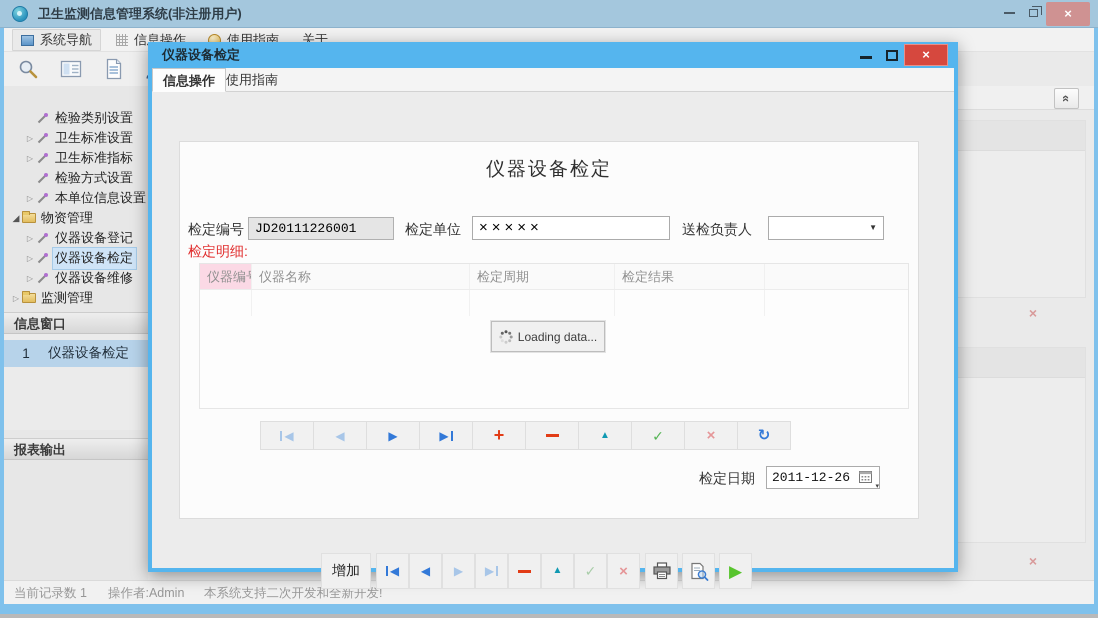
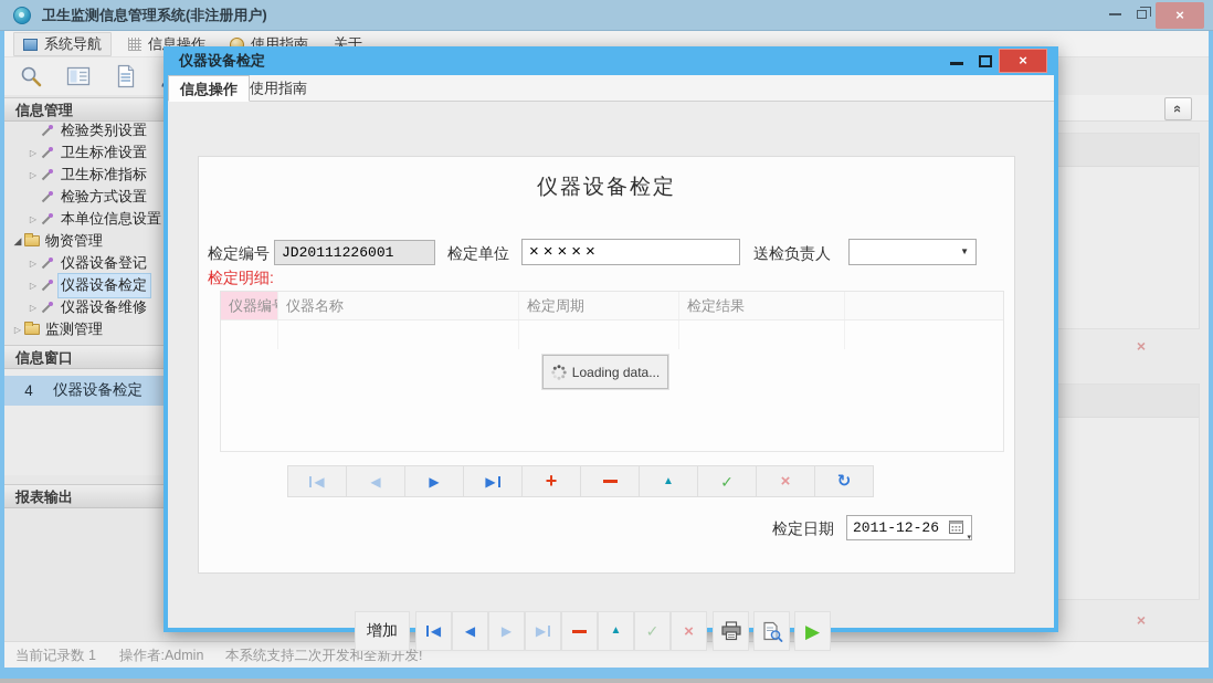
  卫生监测信息管理系统(非注册用户)
  ×
  系统导航
  信息操作
  使用指南
  关于
  ×
  ×
+ 信息管理
  检验类别设置
  ▷
  卫生标准设置
  ▷
  卫生标准指标
  检验方式设置
  ▷
  本单位信息设置
  ◢
  物资管理
  ▷
  仪器设备登记
  ▷
  仪器设备检定
  ▷
  仪器设备维修
  ▷
  监测管理
  信息窗口
- 1
+ 4
  仪器设备检定
  报表输出
  当前记录数 1
  操作者:Admin
  本系统支持二次开发和全新开发!
  仪器设备检定
  ×
  信息操作
  使用指南
  仪器设备检定
  检定编号
  JD20111226001
  检定单位
  ×××××
  送检负责人
  ▼
  检定明细:
  仪器编
  仪器名称
  检定周期
  检定结果
  Loading data...
  ◀
  ◀
  ▶
  ▶
  +
  ▲
  ✓
  ×
  ↻
  检定日期
  2011-12-26
  增加
  ◀
  ◀
  ▶
  ▶
  ▲
  ✓
  ×
  ▶
